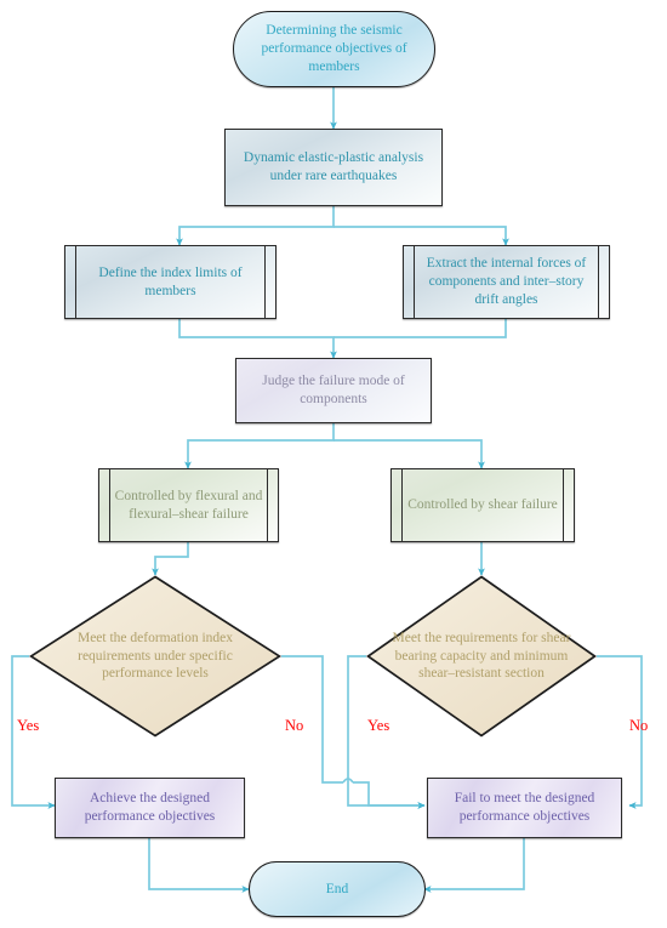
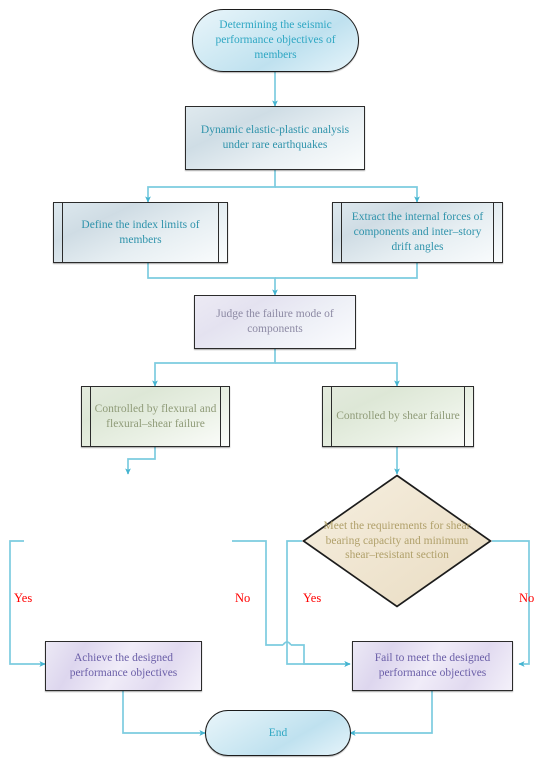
  Determining the seismic
  performance objectives of members
  Dynamic elastic-plastic analysis
  under rare earthquakes
  Define the index limits of
  members
  Extract the internal forces of
  components and inter–story
  drift angles
  Judge the failure mode of
  components
  Controlled by flexural and
  flexural–shear failure
  Controlled by shear failure
- Meet the deformation index
- requirements under specific
- performance levels
  Meet the requirements for shear
  bearing capacity and minimum
  shear–resistant section
  Achieve the designed
  performance objectives
  Fail to meet the designed
  performance objectives
  End
  Yes
  No
  Yes
  No
